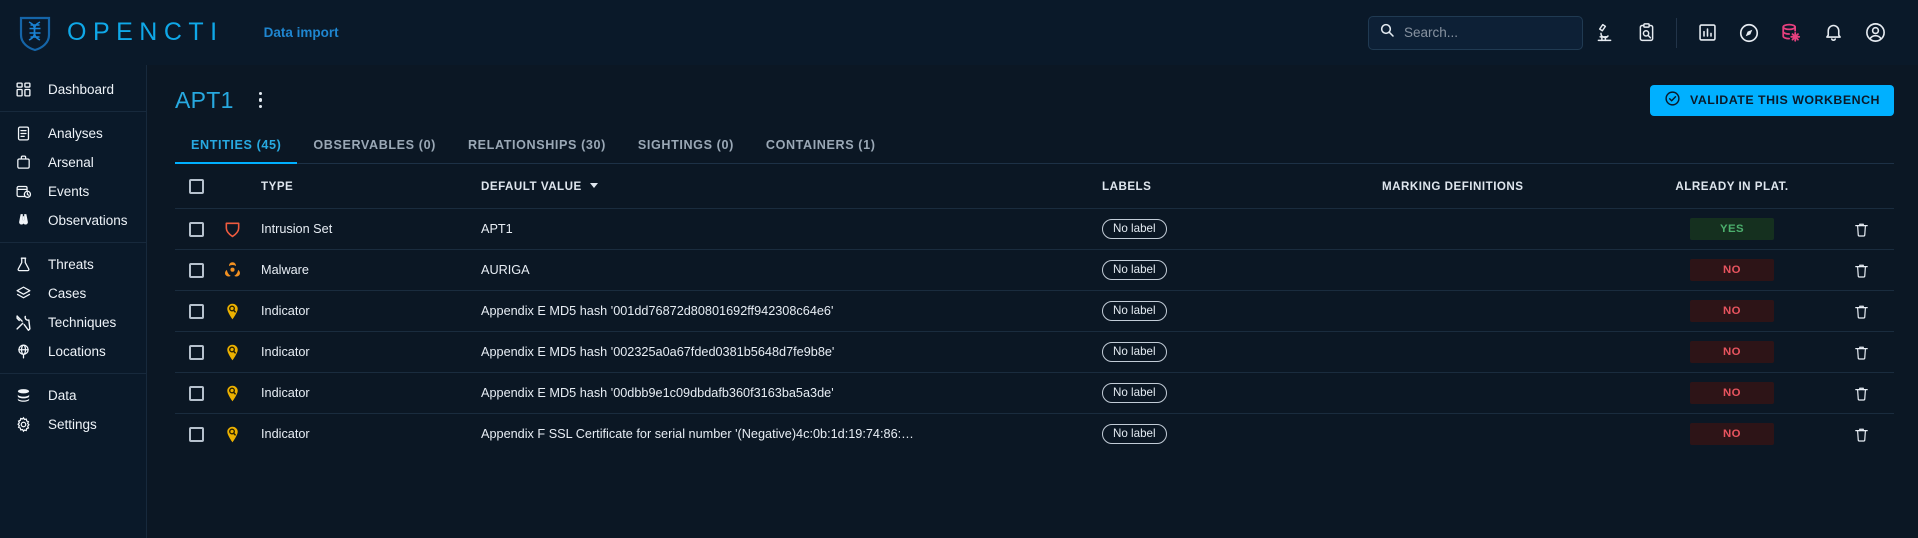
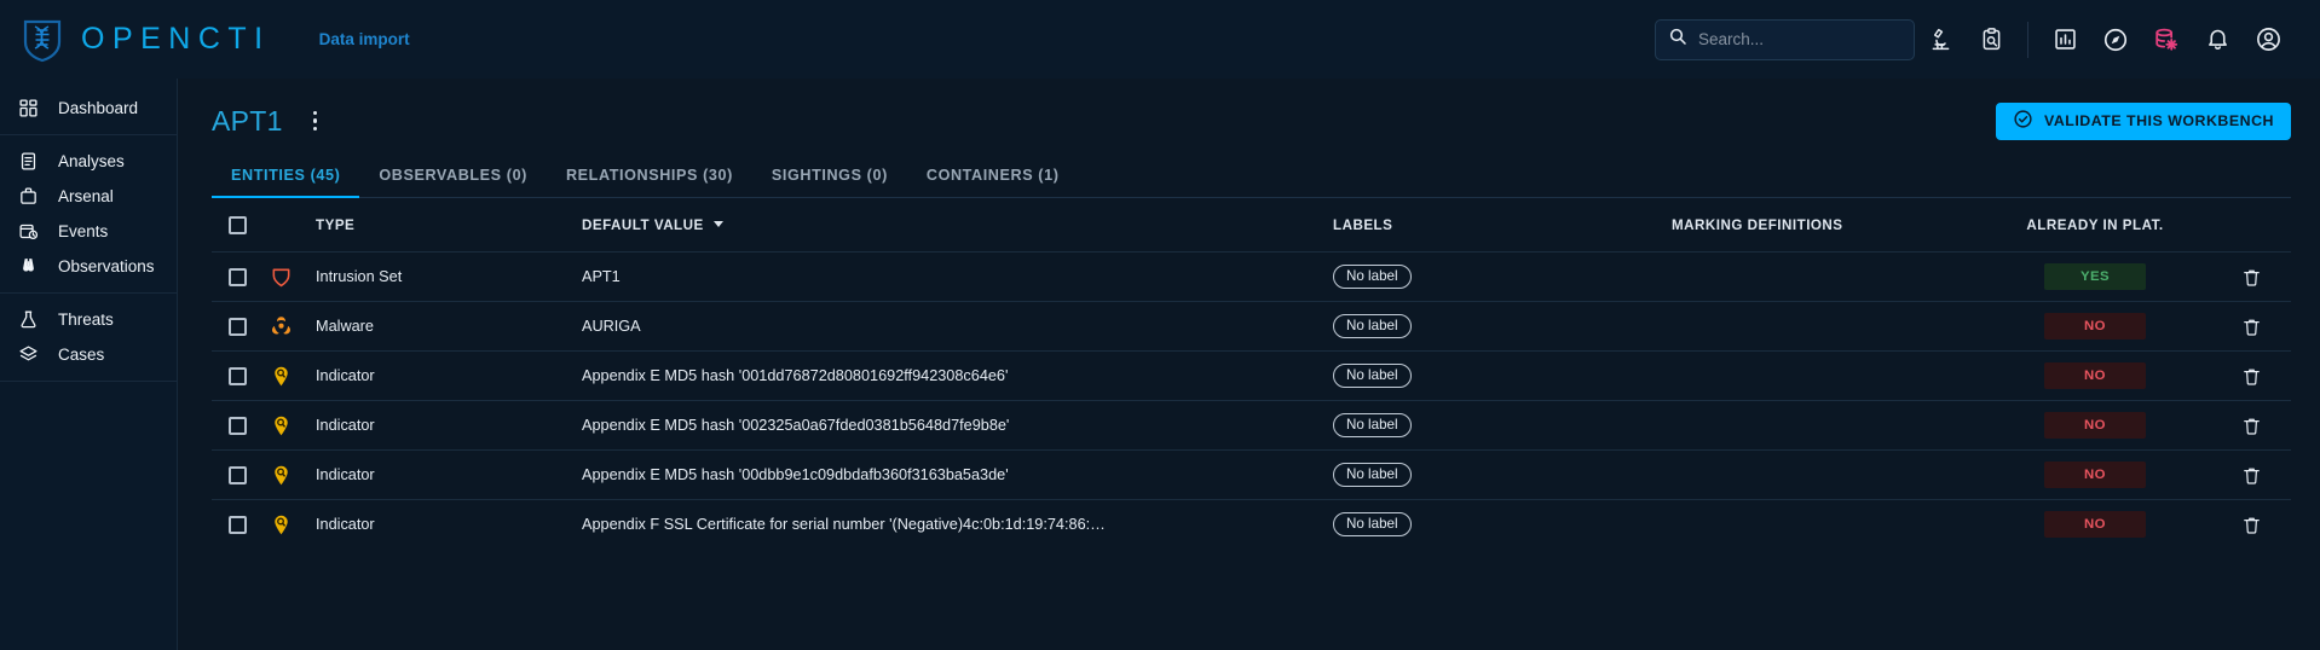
  OPENCTI
  Data import
  Search...
  Dashboard
  Analyses
  Arsenal
  Events
  Observations
  Threats
  Cases
- Techniques
- Locations
- Data
- Settings
  APT1
  VALIDATE THIS WORKBENCH
  ENTITIES (45)
  OBSERVABLES (0)
  RELATIONSHIPS (30)
  SIGHTINGS (0)
  CONTAINERS (1)
  TYPE
  DEFAULT VALUE
  LABELS
  MARKING DEFINITIONS
  ALREADY IN PLAT.
  Intrusion Set
  APT1
  No label
  YES
  Malware
  AURIGA
  No label
  NO
  Indicator
  Appendix E MD5 hash '001dd76872d80801692ff942308c64e6'
  No label
  NO
  Indicator
  Appendix E MD5 hash '002325a0a67fded0381b5648d7fe9b8e'
  No label
  NO
  Indicator
  Appendix E MD5 hash '00dbb9e1c09dbdafb360f3163ba5a3de'
  No label
  NO
  Indicator
  Appendix F SSL Certificate for serial number '(Negative)4c:0b:1d:19:74:86:…
  No label
  NO
